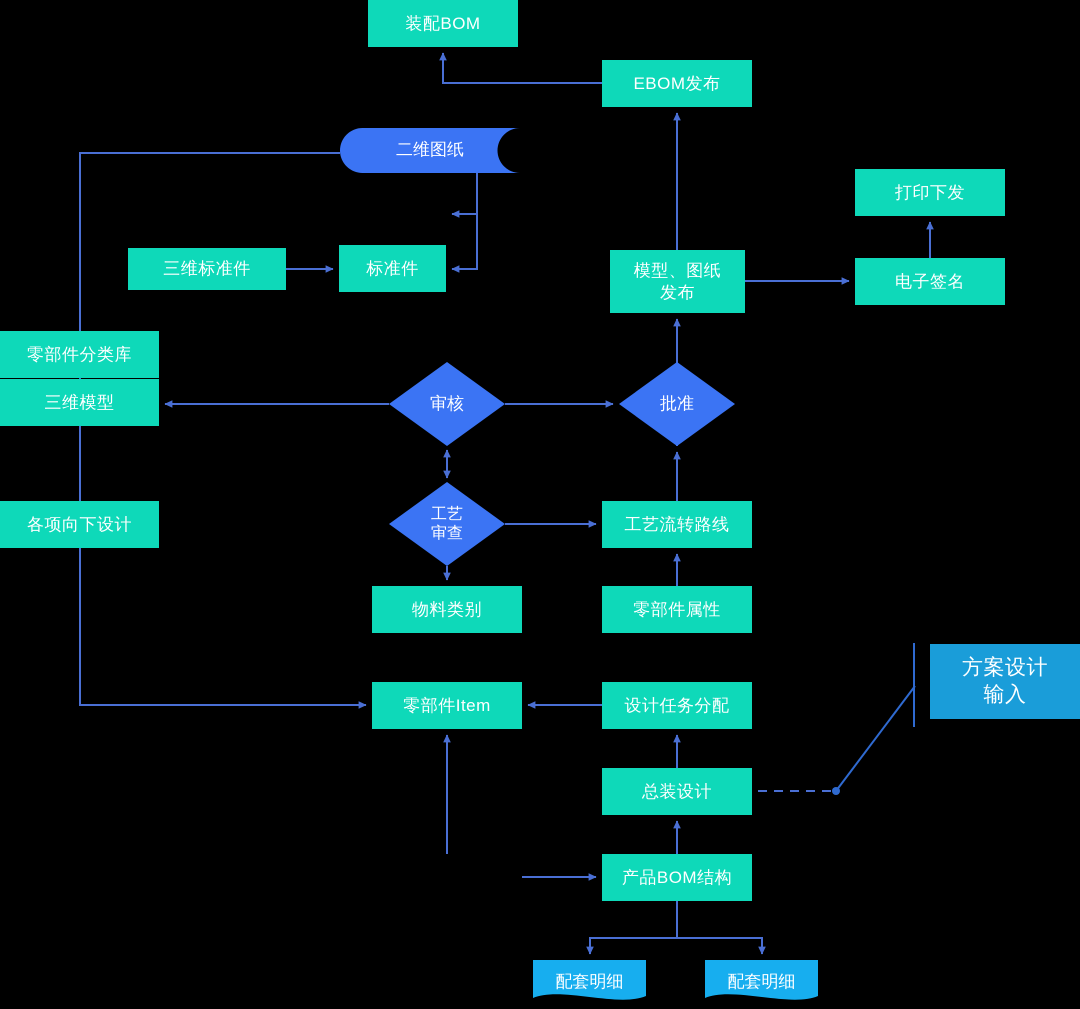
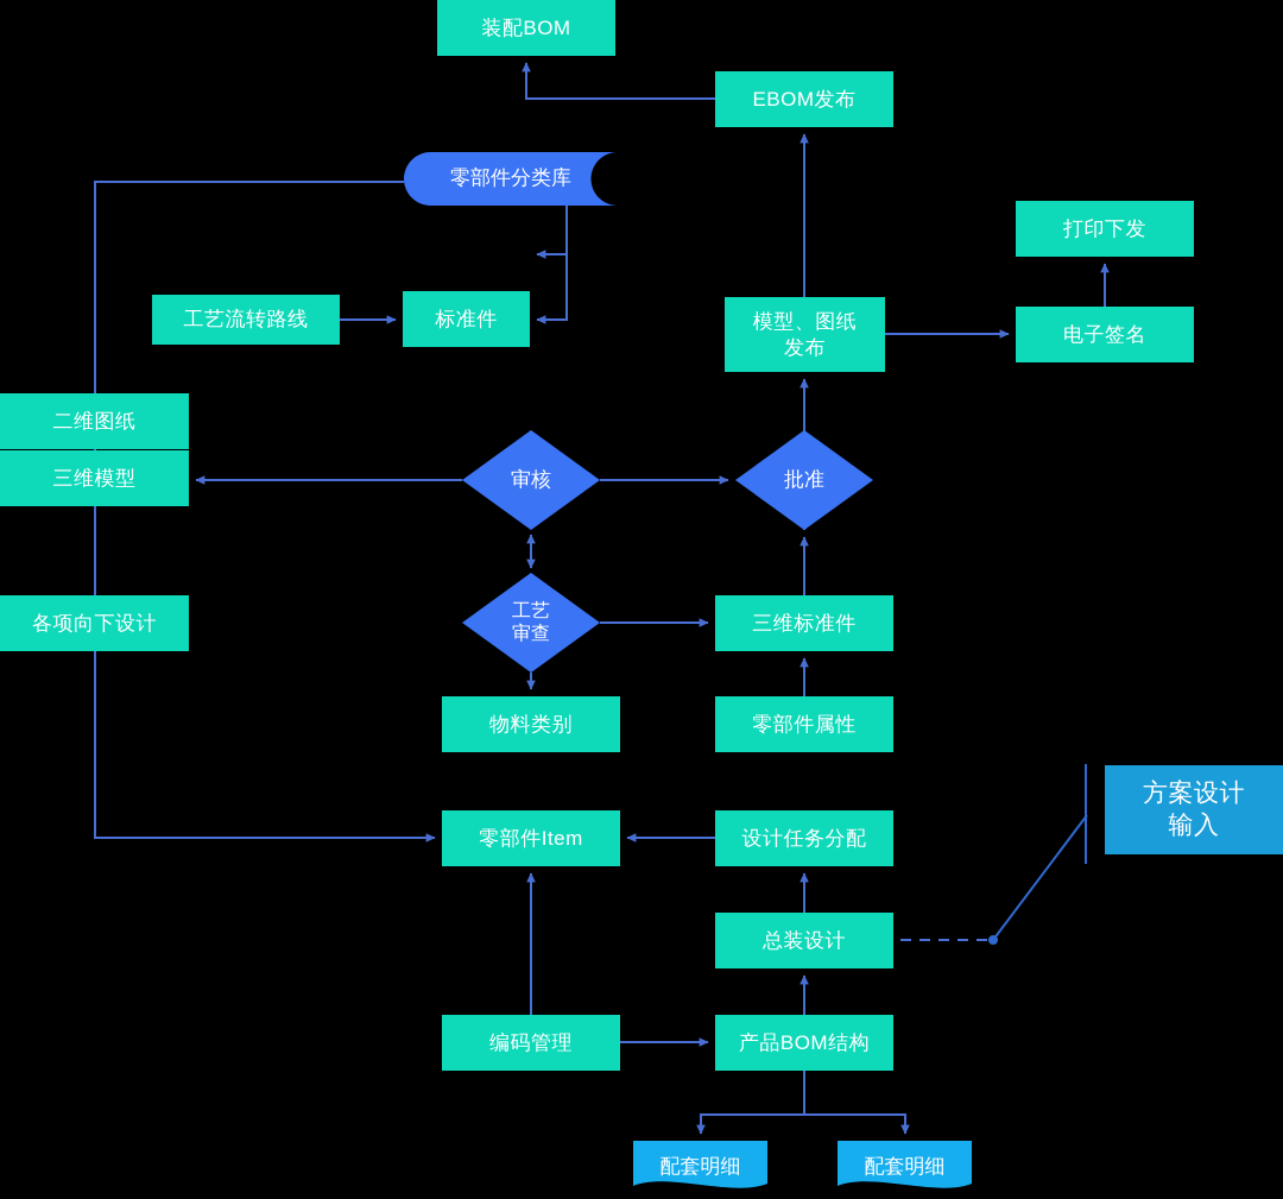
  装配BOM
  EBOM发布
- 二维图纸
+ 零部件分类库
  打印下发
  标准件
- 三维标准件
+ 工艺流转路线
  模型、图纸
  发布
  电子签名
- 零部件分类库
+ 二维图纸
  三维模型
  审核
  批准
  各项向下设计
  工艺
  审查
- 工艺流转路线
+ 三维标准件
  物料类别
  零部件属性
  方案设计
  输入
  零部件Item
  设计任务分配
  总装设计
+ 编码管理
  产品BOM结构
  配套明细
  配套明细
